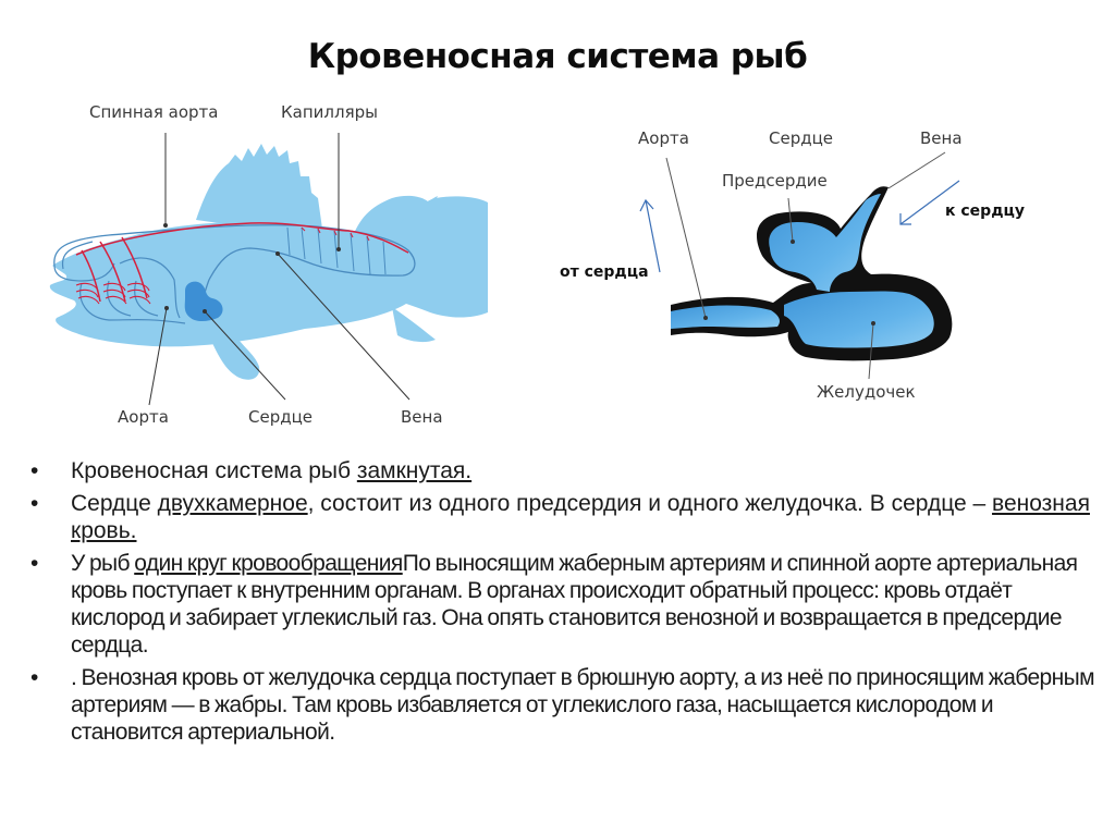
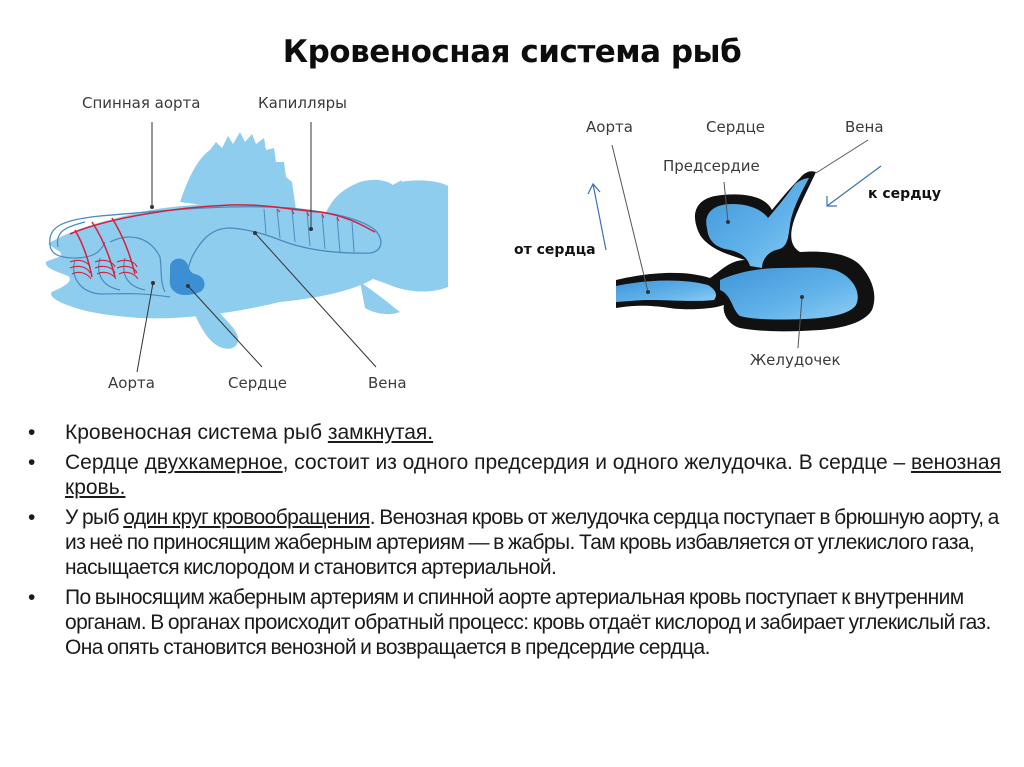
  Кровеносная система рыб
  Спинная аорта
  Капилляры
  Аорта
  Сердце
  Вена
  Аорта
  Сердце
  Вена
  Предсердие
  Желудочек
  от сердца
  к сердцу
  •
  Кровеносная система рыб замкнутая.
  •
  Сердце двухкамерное, состоит из одного предсердия и одного желудочка. В сердце – венозная кровь.
  •
- У рыб один круг кровообращенияПо выносящим жаберным артериям и спинной аорте артериальная кровь поступает к внутренним органам. В органах происходит обратный процесс: кровь отдаёт кислород и забирает углекислый газ. Она опять становится венозной и возвращается в предсердие сердца.
+ У рыб один круг кровообращения. Венозная кровь от желудочка сердца поступает в брюшную аорту, а из неё по приносящим жаберным артериям — в жабры. Там кровь избавляется от углекислого газа, насыщается кислородом и становится артериальной.
  •
- . Венозная кровь от желудочка сердца поступает в брюшную аорту, а из неё по приносящим жаберным артериям — в жабры. Там кровь избавляется от углекислого газа, насыщается кислородом и становится артериальной.
+ По выносящим жаберным артериям и спинной аорте артериальная кровь поступает к внутренним органам. В органах происходит обратный процесс: кровь отдаёт кислород и забирает углекислый газ. Она опять становится венозной и возвращается в предсердие сердца.
